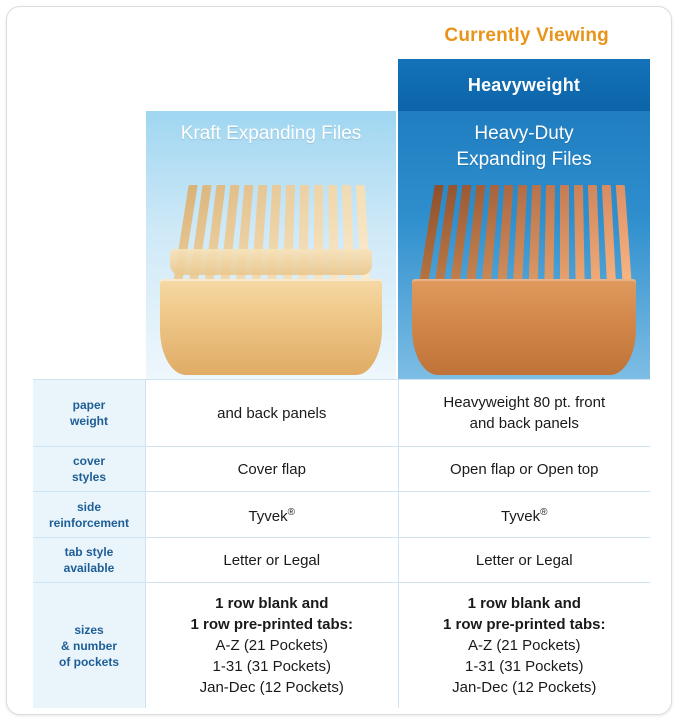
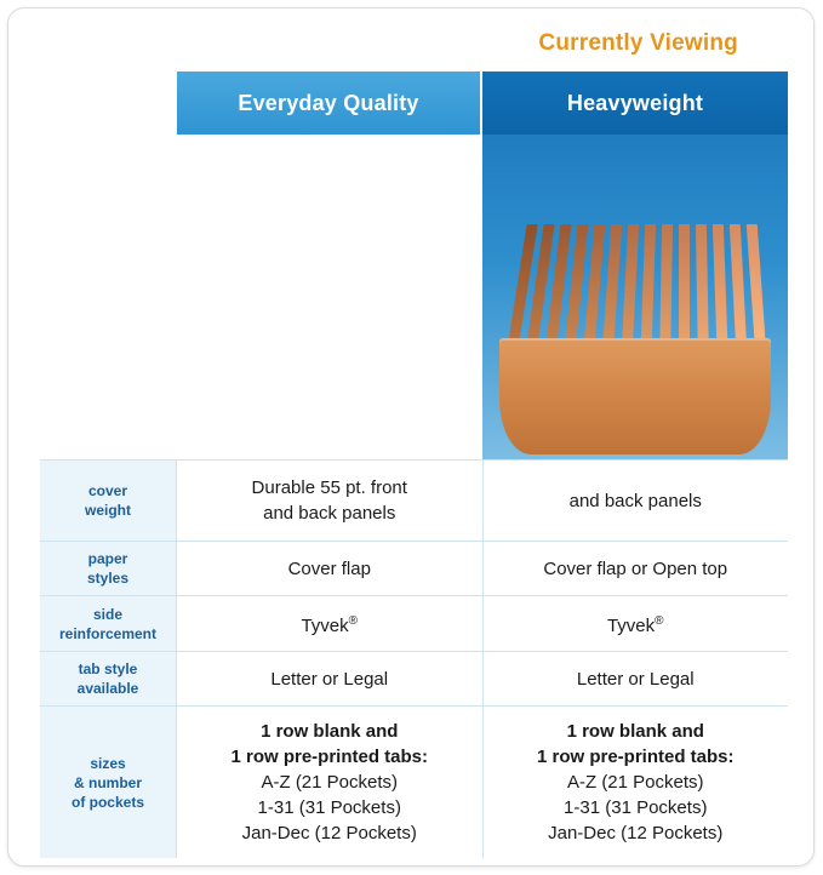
  Currently Viewing
+ Everyday Quality
  Heavyweight
- Kraft Expanding Files
- Heavy-Duty
- Expanding Files
- paper
+ cover
  weight
+ Durable 55 pt. front
  and back panels
- Heavyweight 80 pt. front
  and back panels
- cover
+ paper
  styles
  Cover flap
- Open flap or Open top
+ Cover flap or Open top
  side
  reinforcement
  Tyvek®
  Tyvek®
  tab style
  available
  Letter or Legal
  Letter or Legal
  sizes
  & number
  of pockets
  1 row blank and
  1 row pre-printed tabs:
  A-Z (21 Pockets)
  1-31 (31 Pockets)
  Jan-Dec (12 Pockets)
  1 row blank and
  1 row pre-printed tabs:
  A-Z (21 Pockets)
  1-31 (31 Pockets)
  Jan-Dec (12 Pockets)
